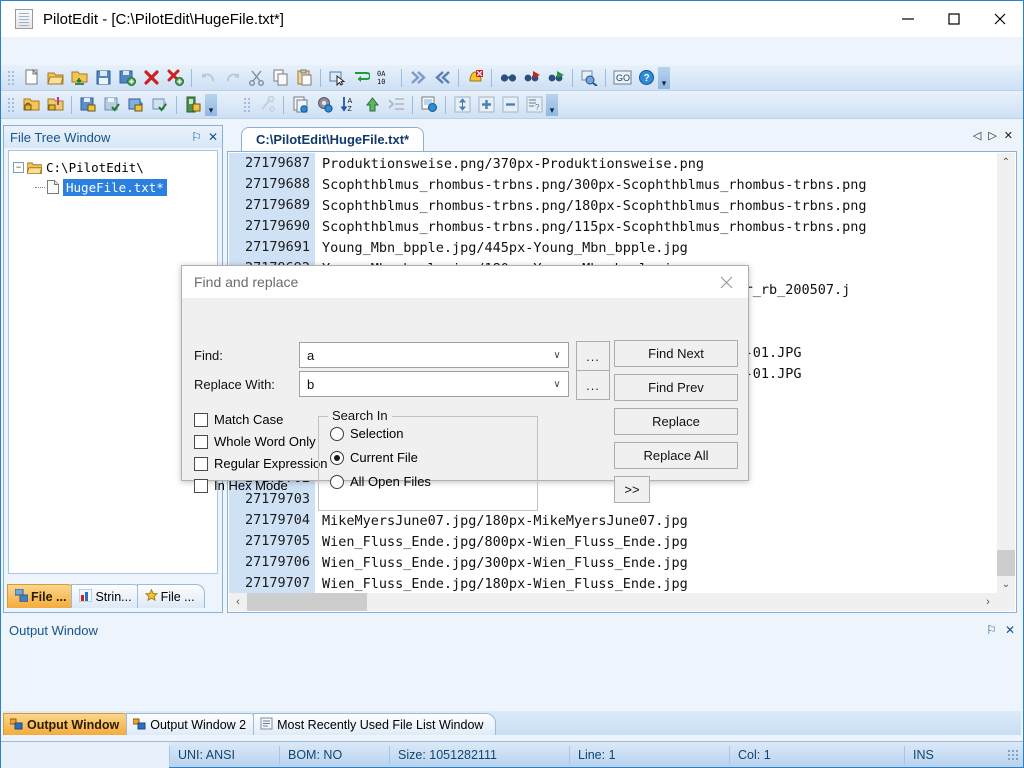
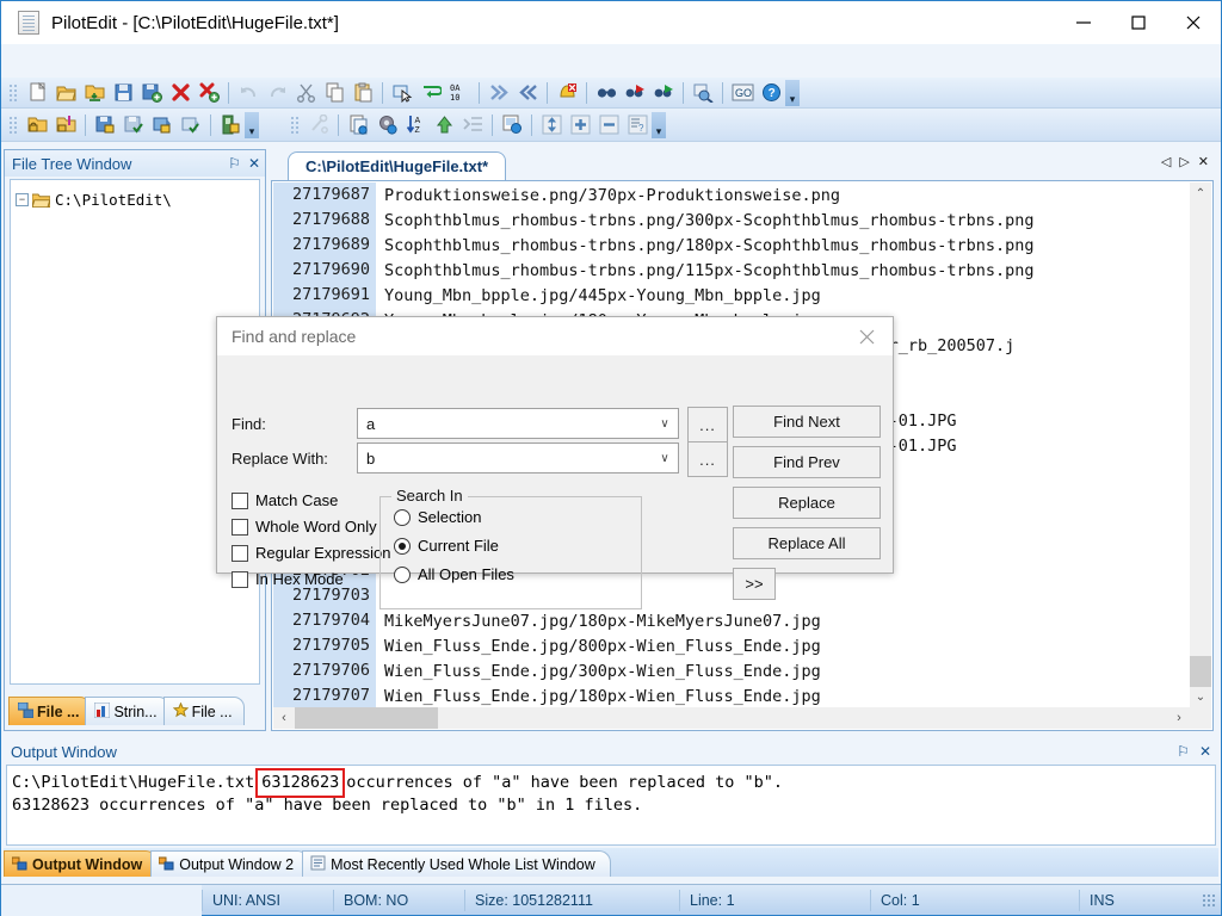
  PilotEdit - [C:\PilotEdit\HugeFile.txt*]
  0A
  10
  GO
  ?
  ▾
  ▾
  ?
  ▾
  File Tree Window
  ⚐
  ✕
  −
  C:\PilotEdit\
- HugeFile.txt*
  File ...
  Strin...
  File ...
  C:\PilotEdit\HugeFile.txt*
  ◁
  ▷
  ✕
  27179687
  Produktionsweise.png/370px-Produktionsweise.png
  27179688
  Scophthblmus_rhombus-trbns.png/300px-Scophthblmus_rhombus-trbns.png
  27179689
  Scophthblmus_rhombus-trbns.png/180px-Scophthblmus_rhombus-trbns.png
  27179690
  Scophthblmus_rhombus-trbns.png/115px-Scophthblmus_rhombus-trbns.png
  27179691
  Young_Mbn_bpple.jpg/445px-Young_Mbn_bpple.jpg
  27179703
  27179704
  MikeMyersJune07.jpg/180px-MikeMyersJune07.jpg
  27179705
  Wien_Fluss_Ende.jpg/800px-Wien_Fluss_Ende.jpg
  27179706
  Wien_Fluss_Ende.jpg/300px-Wien_Fluss_Ende.jpg
  27179707
  Wien_Fluss_Ende.jpg/180px-Wien_Fluss_Ende.jpg
  ⌃
  ⌄
  ‹
  ›
  Output Window
  ⚐
  ✕
+ C:\PilotEdit\HugeFile.txt 63128623 occurrences of "a" have been replaced to "b".
+ 63128623 occurrences of "a" have been replaced to "b" in 1 files.
  Output Window
  Output Window 2
- Most Recently Used File List Window
+ Most Recently Used Whole List Window
  UNI: ANSI
  BOM: NO
  Size: 1051282111
  Line: 1
  Col: 1
  INS
  Find and replace
  Find:
  a
  ∨
  ...
  Replace With:
  b
  ∨
  ...
  Match Case
  Whole Word Only
  Regular Expression
  In Hex Mode
  Search In
  Selection
  Current File
  All Open Files
  Find Next
  Find Prev
  Replace
  Replace All
  >>
